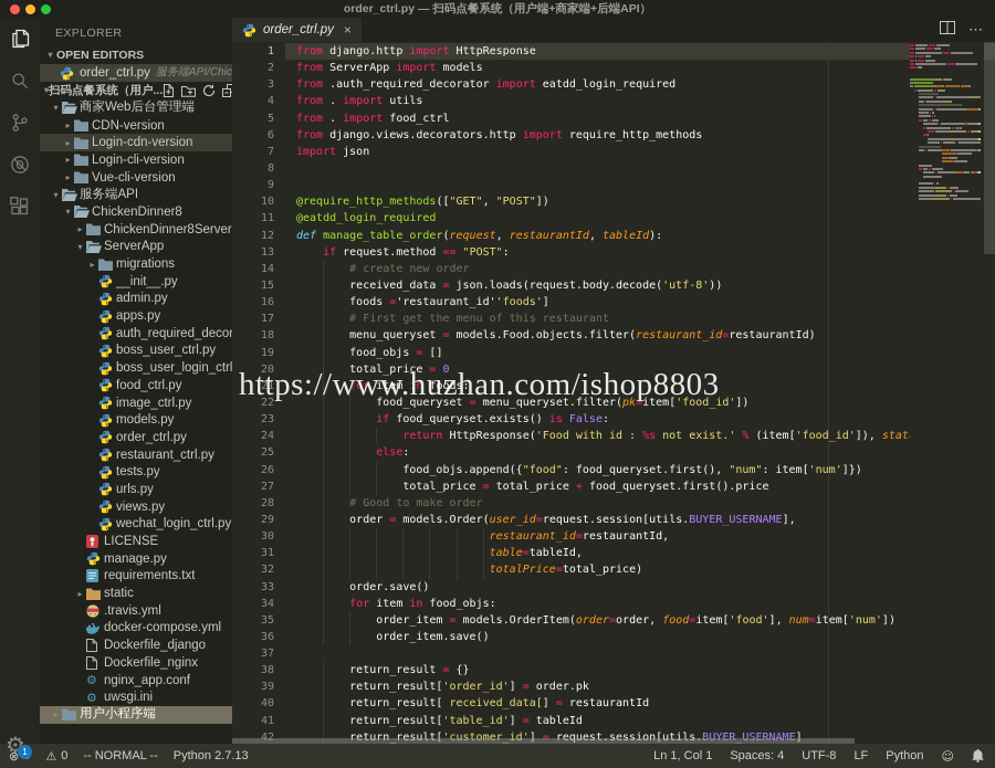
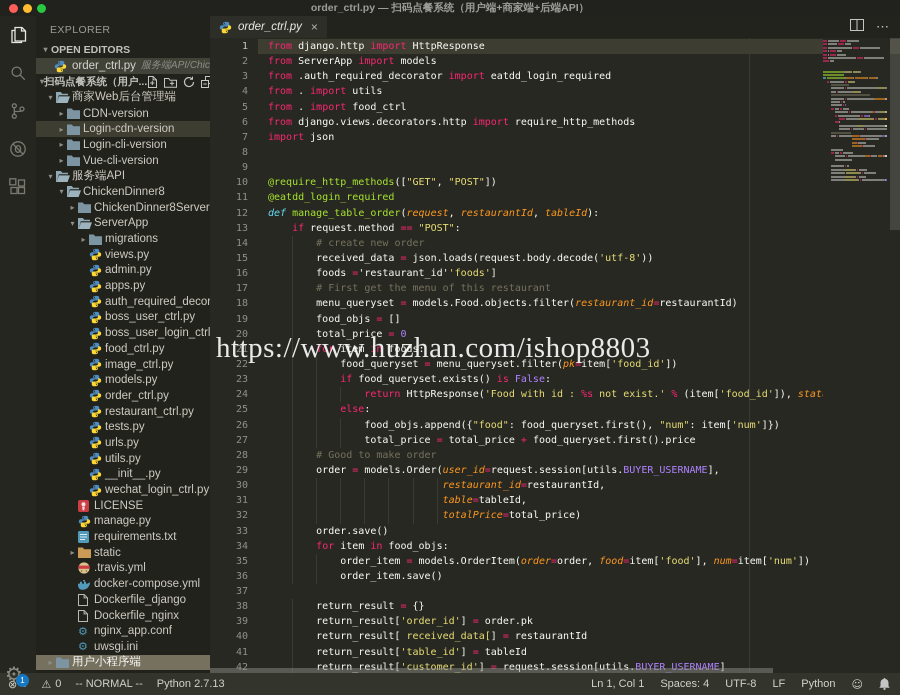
  order_ctrl.py — 扫码点餐系统（用户端+商家端+后端API）
  EXPLORER
  ▾
  OPEN EDITORS
  order_ctrl.py
  服务端API/Chic
  ▾
  扫码点餐系统（用户...
  ▾
  商家Web后台管理端
  ▸
  CDN-version
  ▸
  Login-cdn-version
  ▸
  Login-cli-version
  ▸
  Vue-cli-version
  ▾
  服务端API
  ▾
  ChickenDinner8
  ▸
  ChickenDinner8Server
  ▾
  ServerApp
  ▸
  migrations
- __init__.py
+ views.py
  admin.py
  apps.py
  auth_required_deco
  boss_user_ctrl.py
  boss_user_login_ctr
  food_ctrl.py
  image_ctrl.py
  models.py
  order_ctrl.py
  restaurant_ctrl.py
  tests.py
  urls.py
+ utils.py
- views.py
+ __init__.py
  wechat_login_ctrl.py
  LICENSE
  manage.py
  requirements.txt
  ▸
  static
  .travis.yml
  docker-compose.yml
  Dockerfile_django
  Dockerfile_nginx
  ⚙
  nginx_app.conf
  ⚙
  uwsgi.ini
  ▸
  用户小程序端
  order_ctrl.py
  ×
  ⋯
  1
  2
  3
  4
  5
  6
  7
  8
  9
  10
  11
  12
  13
  14
  15
  16
  17
  18
  19
  20
  21
  22
  23
  24
  25
  26
  27
  28
  29
  30
  31
  32
  33
  34
  35
  36
  37
  38
  39
  40
  41
  42
  from django.http import HttpResponse
  from ServerApp import models
  from .auth_required_decorator import eatdd_login_required
  from . import utils
  from . import food_ctrl
  from django.views.decorators.http import require_http_methods
  import json
  @require_http_methods(["GET", "POST"])
  @eatdd_login_required
  def manage_table_order(request, restaurantId, tableId):
  if request.method == "POST":
  # create new order
  received_data = json.loads(request.body.decode('utf-8'))
  foods ='restaurant_id''foods']
  # First get the menu of this restaurant
  menu_queryset = models.Food.objects.filter(restaurant_id=restaurantId)
  food_objs = []
  total_price = 0
  for item in foods:
  food_queryset = menu_queryset.filter(pk=item['food_id'])
  if food_queryset.exists() is False:
  return HttpResponse('Food with id : %s not exist.' % (item['food_id']), stat
  else:
  food_objs.append({"food": food_queryset.first(), "num": item['num']})
  total_price = total_price + food_queryset.first().price
  # Good to make order
  order = models.Order(user_id=request.session[utils.BUYER_USERNAME],
  restaurant_id=restaurantId,
  table=tableId,
  totalPrice=total_price)
  order.save()
  for item in food_objs:
  order_item = models.OrderItem(order=order, food=item['food'], num=item['num'])
  order_item.save()
  return_result = {}
  return_result['order_id'] = order.pk
  return_result[ received_data[] = restaurantId
  return_result['table_id'] = tableId
  return_result['customer_id'] = request.session[utils.BUYER_USERNAME]
  https://www.huzhan.com/ishop8803
  ⊗
  ⚠
  0
  -- NORMAL --
  Python 2.7.13
  Ln 1, Col 1
  Spaces: 4
  UTF-8
  LF
  Python
  ☺
  ⚙
  1
